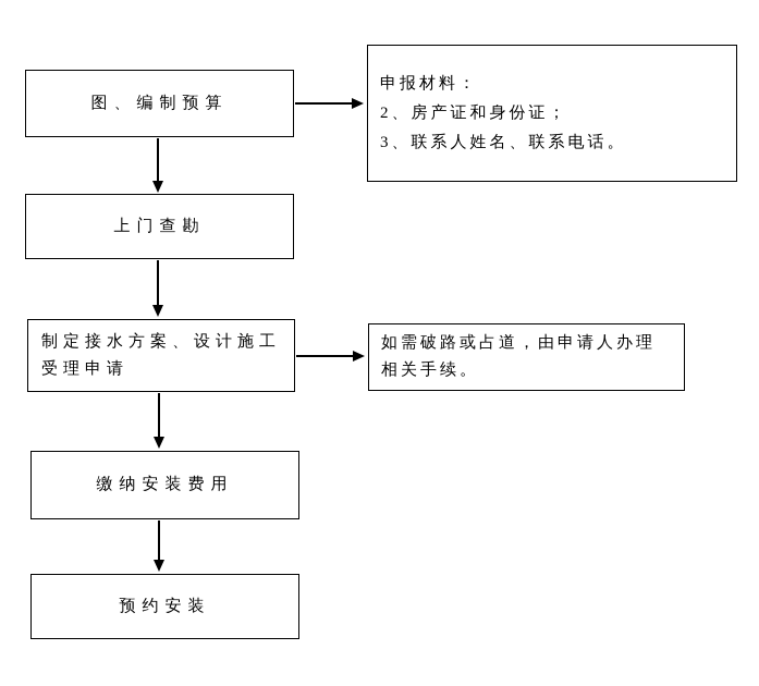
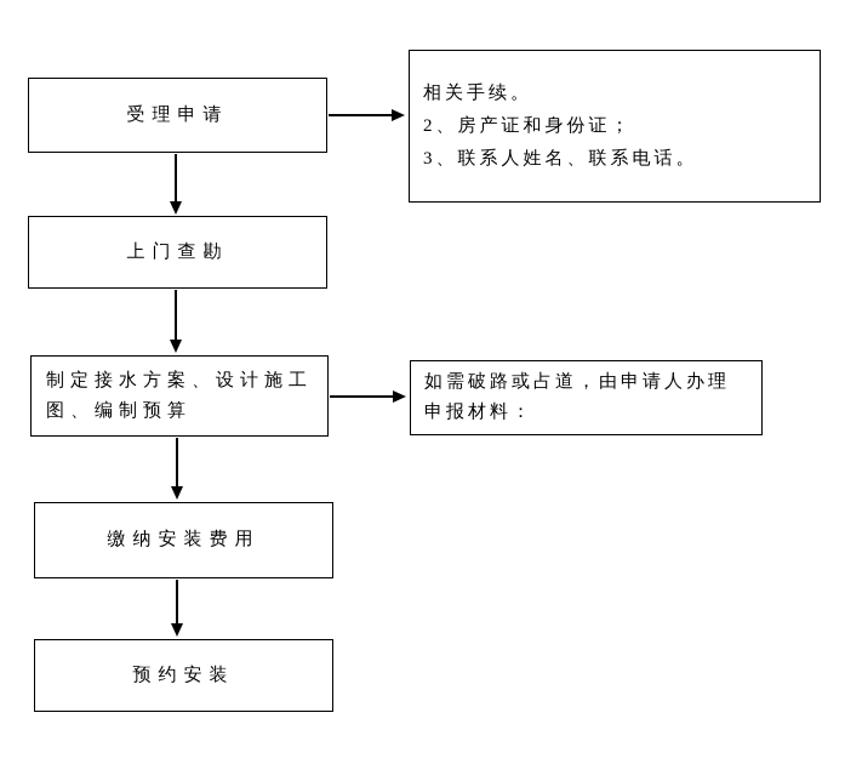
- 图、编制预算
+ 受理申请
  上门查勘
  制定接水方案、设计施工
- 受理申请
+ 图、编制预算
  缴纳安装费用
  预约安装
- 申报材料：
+ 相关手续。
  2、房产证和身份证；
  3、联系人姓名、联系电话。
  如需破路或占道，由申请人办理
- 相关手续。
+ 申报材料：
